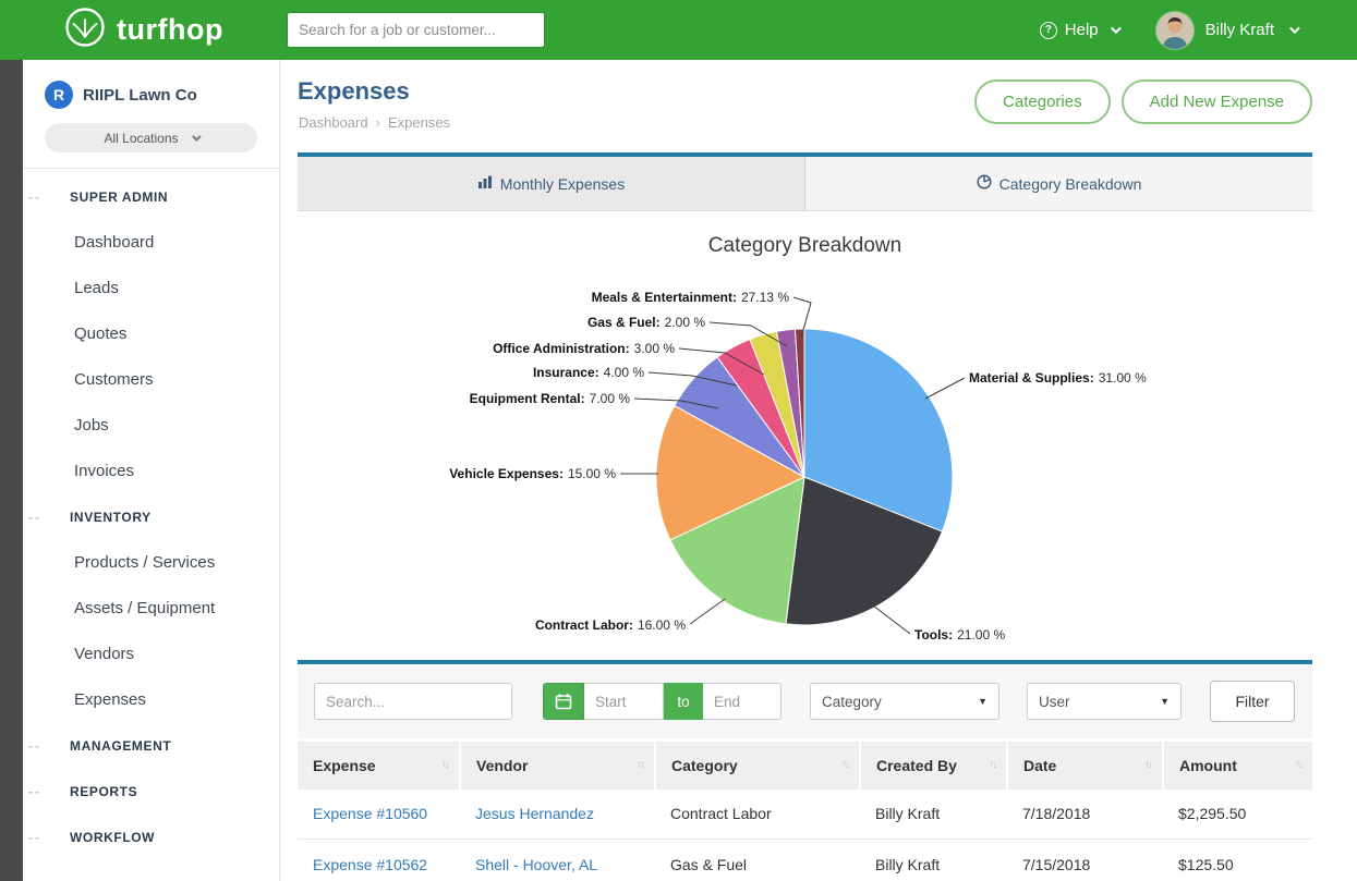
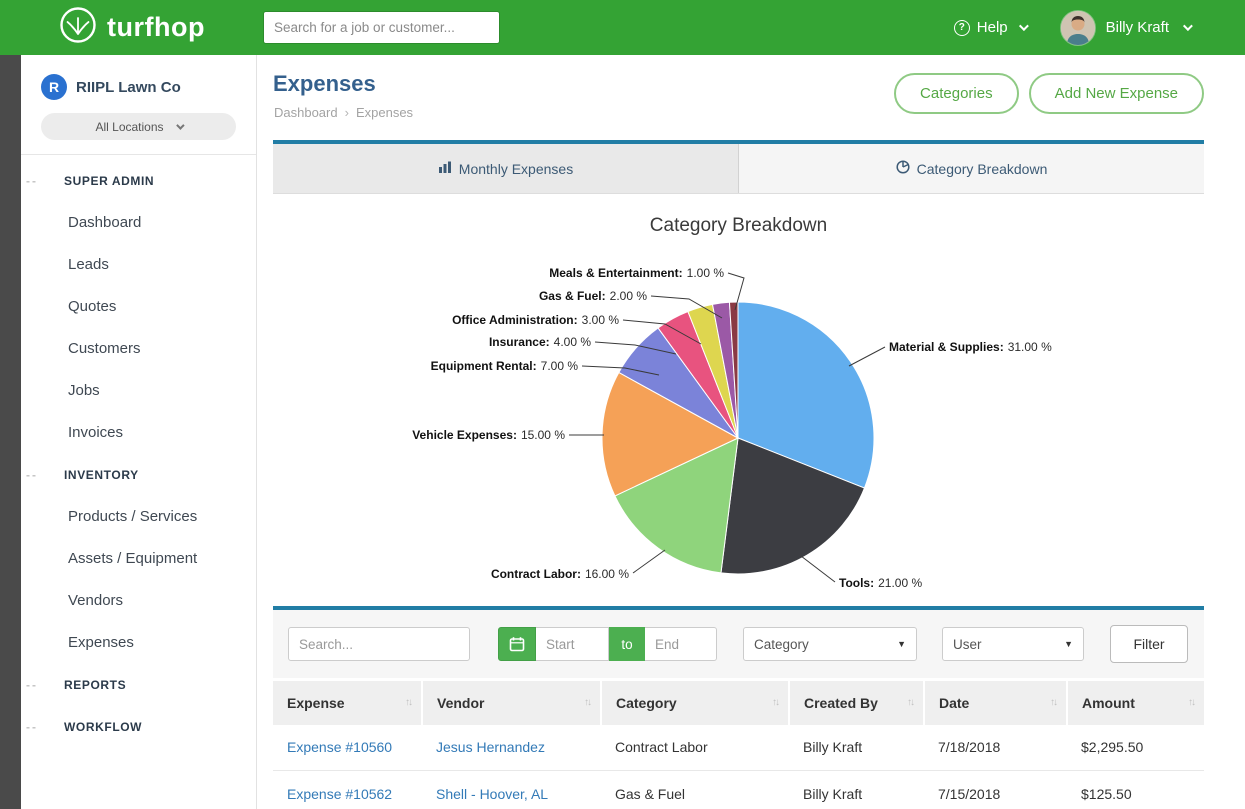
  turfhop
  Search for a job or customer...
  ?
  Help
  Billy Kraft
  R
  RIIPL Lawn Co
  All Locations
  SUPER ADMIN
  Dashboard
  Leads
  Quotes
  Customers
  Jobs
  Invoices
  INVENTORY
  Products / Services
  Assets / Equipment
  Vendors
  Expenses
- MANAGEMENT
  REPORTS
  WORKFLOW
  Expenses
  Dashboard › Expenses
  Categories
  Add New Expense
  Monthly Expenses
  Category Breakdown
  Category Breakdown
  Material & Supplies 31.00 %
  Tools 21.00 %
  Contract Labor 16.00 %
  Vehicle Expenses 15.00 %
  Equipment Rental 7.00 %
  Insurance 4.00 %
  Office Administration 3.00 %
  Gas & Fuel 2.00 %
- Meals & Entertainment 27.13 %
+ Meals & Entertainment 1.00 %
  Search...
  Start
  to
  End
  Category
  ▼
  User
  ▼
  Filter
  Expense ↑↓	Vendor ↑↓	Category ↑↓	Created By ↑↓	Date ↑↓	Amount ↑↓
  Expense #10560	Jesus Hernandez	Contract Labor	Billy Kraft	7/18/2018	$2,295.50
  Expense #10562	Shell - Hoover, AL	Gas & Fuel	Billy Kraft	7/15/2018	$125.50
